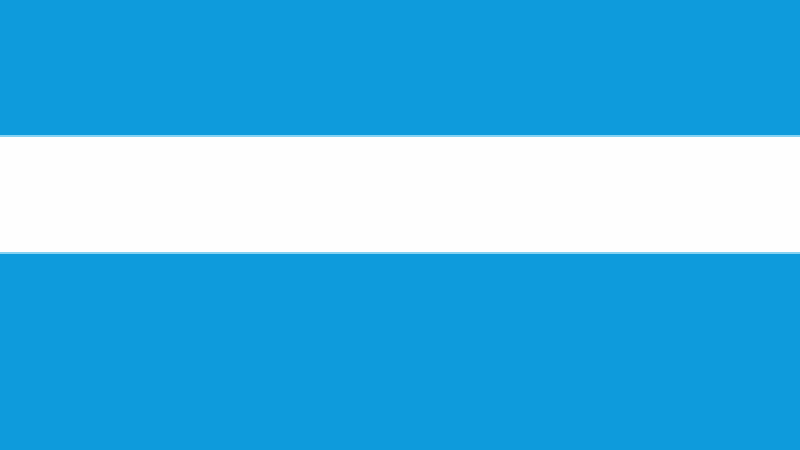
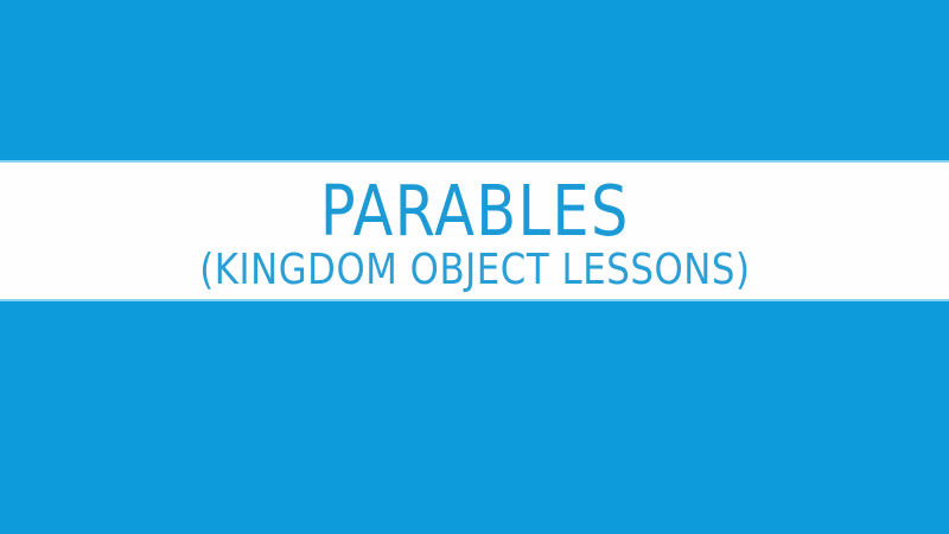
+ PARABLES
+ (KINGDOM OBJECT LESSONS)
